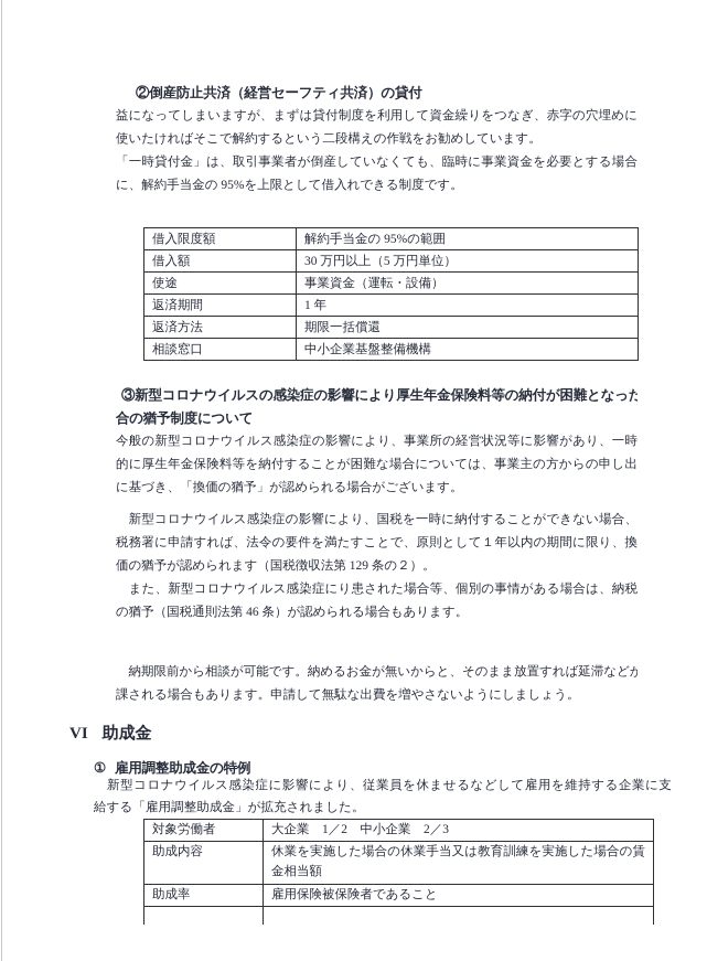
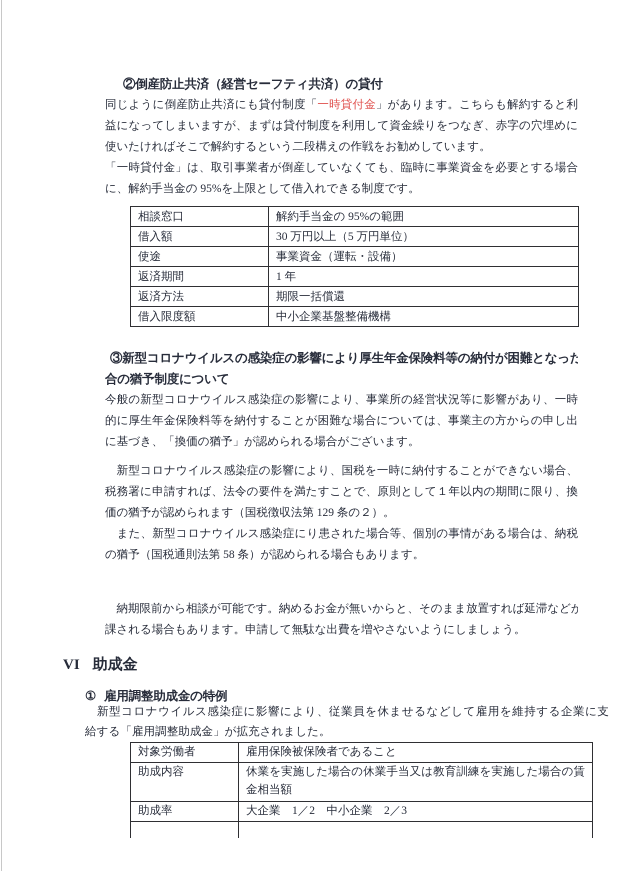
  ②倒産防止共済（経営セーフティ共済）の貸付
+ 同じように倒産防止共済にも貸付制度「一時貸付金」があります。こちらも解約すると利
  益になってしまいますが、まずは貸付制度を利用して資金繰りをつなぎ、赤字の穴埋めに
  使いたければそこで解約するという二段構えの作戦をお勧めしています。
  「一時貸付金」は、取引事業者が倒産していなくても、臨時に事業資金を必要とする場合
  に、解約手当金の 95%を上限として借入れできる制度です。
- 借入限度額	解約手当金の 95%の範囲
+ 相談窓口	解約手当金の 95%の範囲
  借入額	30 万円以上（5 万円単位）
  使途	事業資金（運転・設備）
  返済期間	1 年
  返済方法	期限一括償還
- 相談窓口	中小企業基盤整備機構
+ 借入限度額	中小企業基盤整備機構
  ③新型コロナウイルスの感染症の影響により厚生年金保険料等の納付が困難となった
  合の猶予制度について
  今般の新型コロナウイルス感染症の影響により、事業所の経営状況等に影響があり、一時
  的に厚生年金保険料等を納付することが困難な場合については、事業主の方からの申し出
  に基づき、「換価の猶予」が認められる場合がございます。
  新型コロナウイルス感染症の影響により、国税を一時に納付することができない場合、
  税務署に申請すれば、法令の要件を満たすことで、原則として１年以内の期間に限り、換
  価の猶予が認められます（国税徴収法第 129 条の２）。
  また、新型コロナウイルス感染症にり患された場合等、個別の事情がある場合は、納税
- の猶予（国税通則法第 46 条）が認められる場合もあります。
+ の猶予（国税通則法第 58 条）が認められる場合もあります。
  納期限前から相談が可能です。納めるお金が無いからと、そのまま放置すれば延滞などが
  課される場合もあります。申請して無駄な出費を増やさないようにしましょう。
  VI 助成金
  ① 雇用調整助成金の特例
  新型コロナウイルス感染症に影響により、従業員を休ませるなどして雇用を維持する企業に支
  給する「雇用調整助成金」が拡充されました。
- 対象労働者	大企業 1／2 中小企業 2／3
+ 対象労働者	雇用保険被保険者であること
  助成内容	休業を実施した場合の休業手当又は教育訓練を実施した場合の賃金相当額
- 助成率	雇用保険被保険者であること
+ 助成率	大企業 1／2 中小企業 2／3
